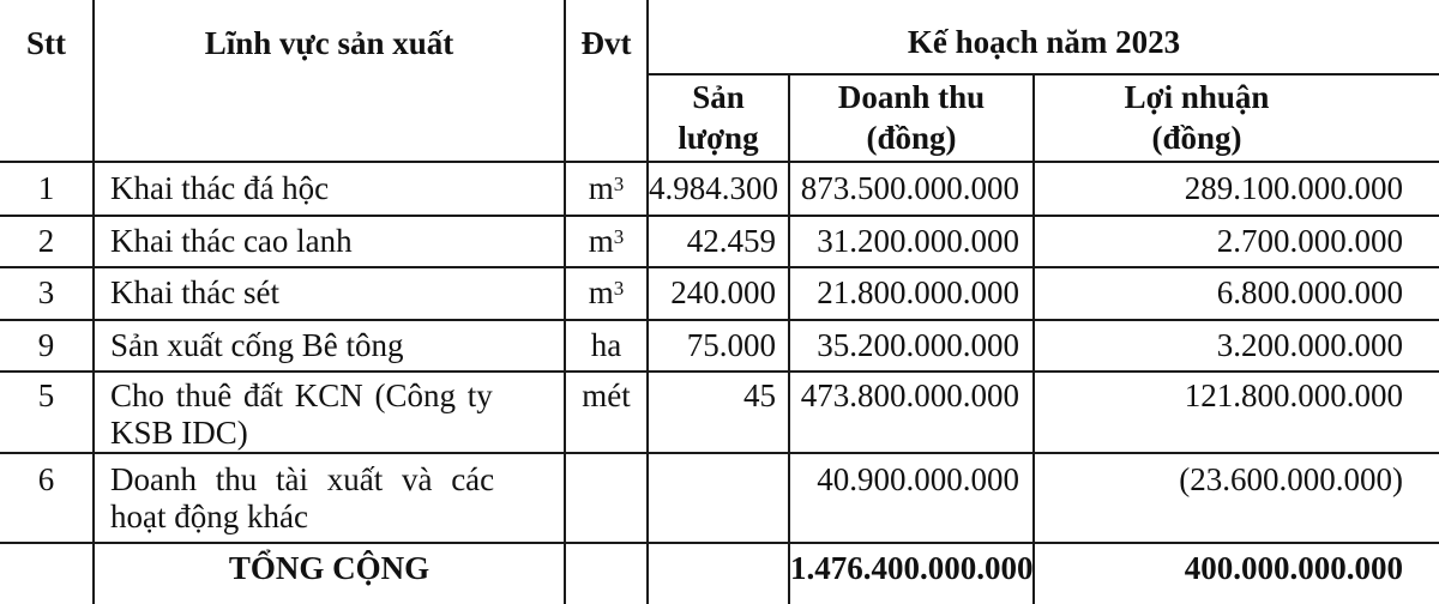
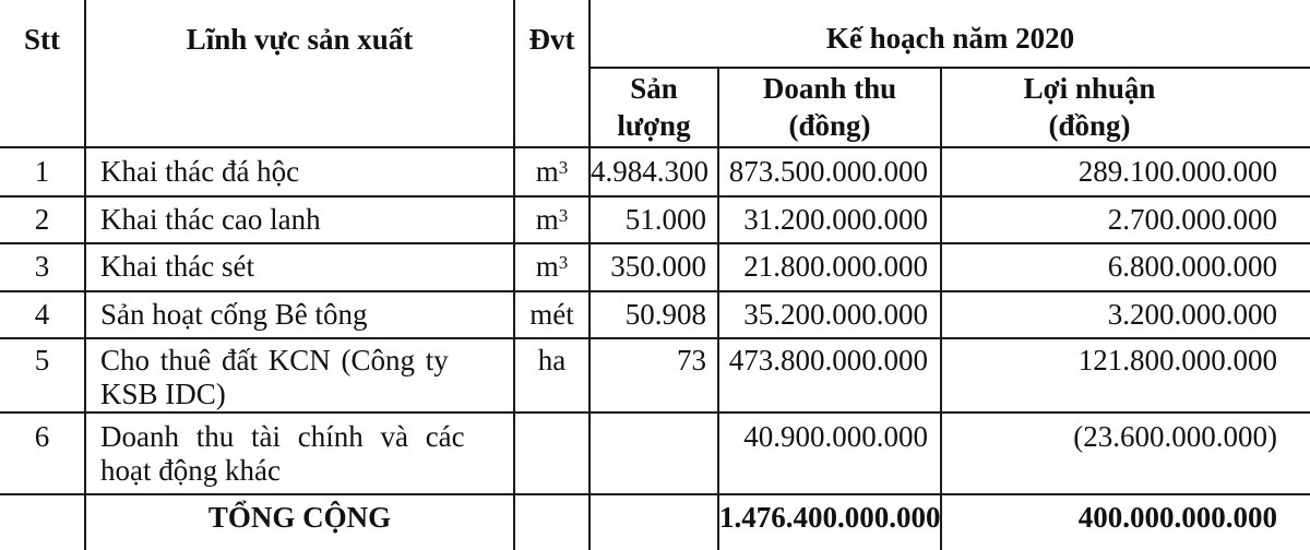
  Stt
  Lĩnh vực sản xuất
  Đvt
- Kế hoạch năm 2023
+ Kế hoạch năm 2020
  Sản
  lượng
  Doanh thu
  (đồng)
  Lợi nhuận
  (đồng)
  1
  Khai thác đá hộc
  m3
  4.984.300
  873.500.000.000
  289.100.000.000
  2
  Khai thác cao lanh
  m3
- 42.459
+ 51.000
  31.200.000.000
  2.700.000.000
  3
  Khai thác sét
  m3
- 240.000
+ 350.000
  21.800.000.000
  6.800.000.000
- 9
+ 4
- Sản xuất cống Bê tông
+ Sản hoạt cống Bê tông
- ha
+ mét
- 75.000
+ 50.908
  35.200.000.000
  3.200.000.000
  5
  Cho thuê đất KCN (Công ty
  KSB IDC)
- mét
+ ha
- 45
+ 73
  473.800.000.000
  121.800.000.000
  6
- Doanh thu tài xuất và các
+ Doanh thu tài chính và các
  hoạt động khác
  40.900.000.000
  (23.600.000.000)
  TỔNG CỘNG
  1.476.400.000.000
  400.000.000.000
